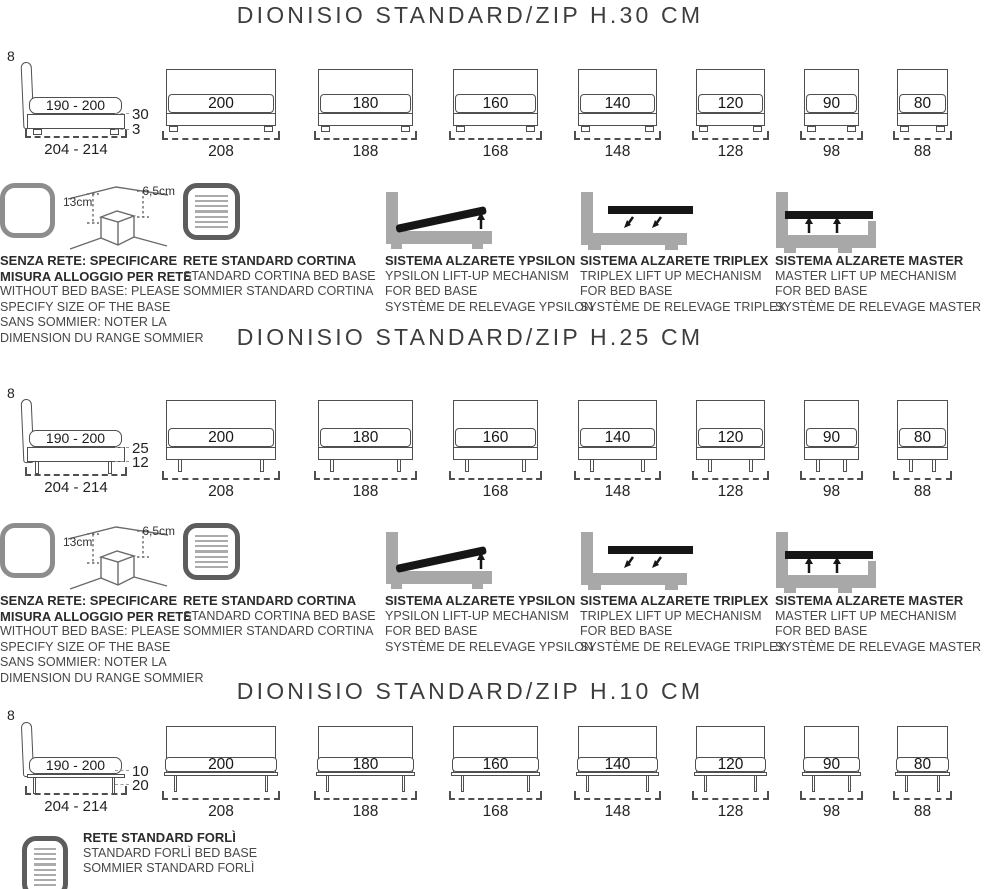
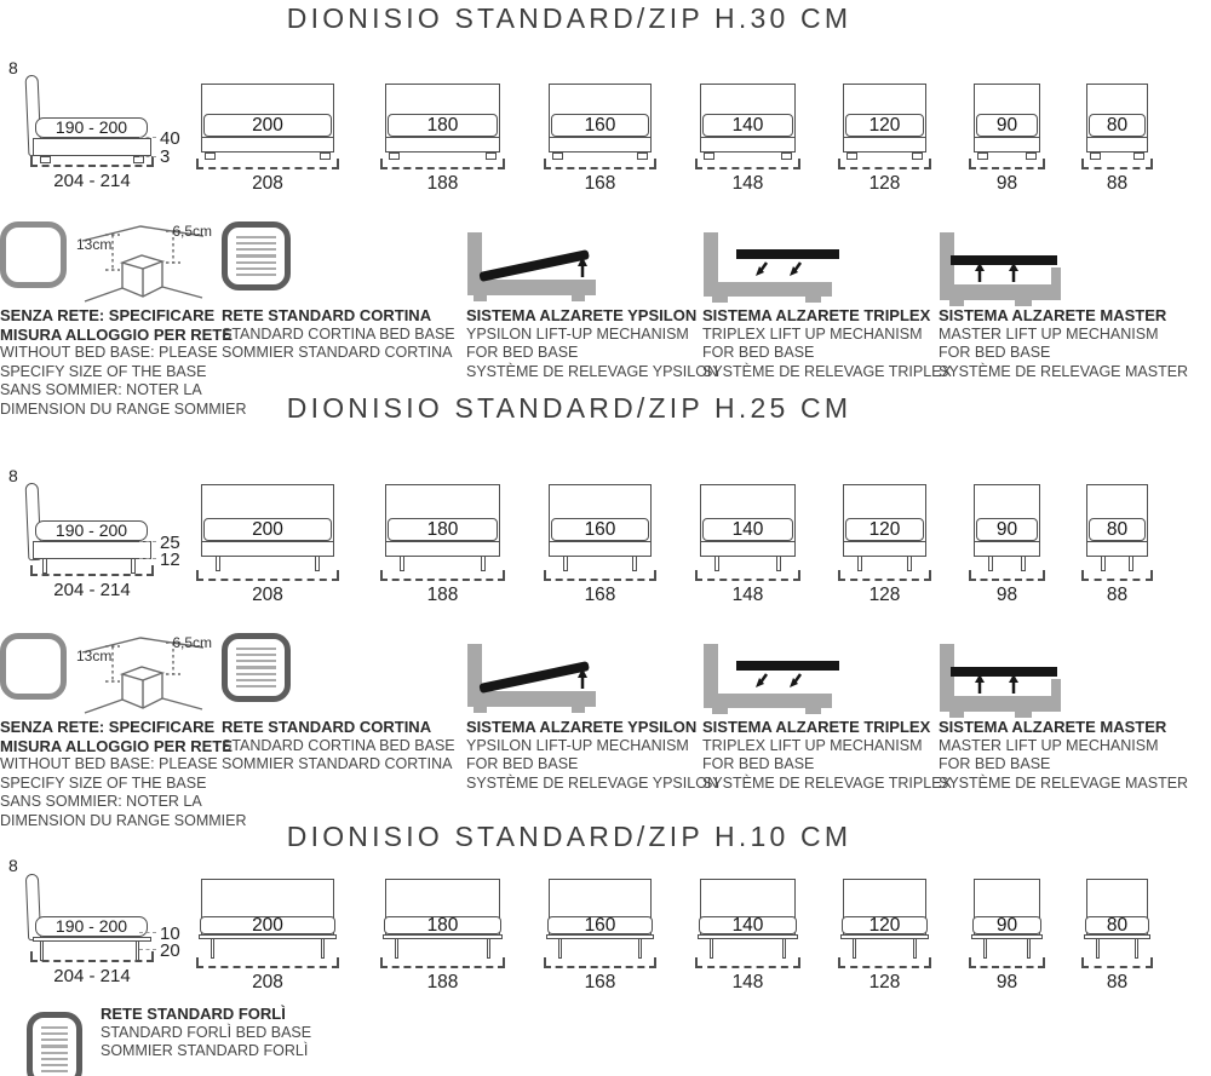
  DIONISIO STANDARD/ZIP H.30 CM
  8
  190 - 200
  204 - 214
- 30
+ 40
  3
  200
  208
  180
  188
  160
  168
  140
  148
  120
  128
  90
  98
  80
  88
  13cm
  6,5cm
  SENZA RETE: SPECIFICARE
  MISURA ALLOGGIO PER RETE
  WITHOUT BED BASE: PLEASE
  SPECIFY SIZE OF THE BASE
  SANS SOMMIER: NOTER LA
  DIMENSION DU RANGE SOMMIER
  RETE STANDARD CORTINA
  STANDARD CORTINA BED BASE
  SOMMIER STANDARD CORTINA
  SISTEMA ALZARETE YPSILON
  YPSILON LIFT-UP MECHANISM
  FOR BED BASE
  SYSTÈME DE RELEVAGE YPSILON
  SISTEMA ALZARETE TRIPLEX
  TRIPLEX LIFT UP MECHANISM
  FOR BED BASE
  SYSTÈME DE RELEVAGE TRIPLEX
  SISTEMA ALZARETE MASTER
  MASTER LIFT UP MECHANISM
  FOR BED BASE
  SYSTÈME DE RELEVAGE MASTER
  DIONISIO STANDARD/ZIP H.25 CM
  8
  190 - 200
  204 - 214
  25
  12
  200
  208
  180
  188
  160
  168
  140
  148
  120
  128
  90
  98
  80
  88
  13cm
  6,5cm
  SENZA RETE: SPECIFICARE
  MISURA ALLOGGIO PER RETE
  WITHOUT BED BASE: PLEASE
  SPECIFY SIZE OF THE BASE
  SANS SOMMIER: NOTER LA
  DIMENSION DU RANGE SOMMIER
  RETE STANDARD CORTINA
  STANDARD CORTINA BED BASE
  SOMMIER STANDARD CORTINA
  SISTEMA ALZARETE YPSILON
  YPSILON LIFT-UP MECHANISM
  FOR BED BASE
  SYSTÈME DE RELEVAGE YPSILON
  SISTEMA ALZARETE TRIPLEX
  TRIPLEX LIFT UP MECHANISM
  FOR BED BASE
  SYSTÈME DE RELEVAGE TRIPLEX
  SISTEMA ALZARETE MASTER
  MASTER LIFT UP MECHANISM
  FOR BED BASE
  SYSTÈME DE RELEVAGE MASTER
  DIONISIO STANDARD/ZIP H.10 CM
  8
  190 - 200
  204 - 214
  10
  20
  200
  208
  180
  188
  160
  168
  140
  148
  120
  128
  90
  98
  80
  88
  RETE STANDARD FORLÌ
  STANDARD FORLÌ BED BASE
  SOMMIER STANDARD FORLÌ
